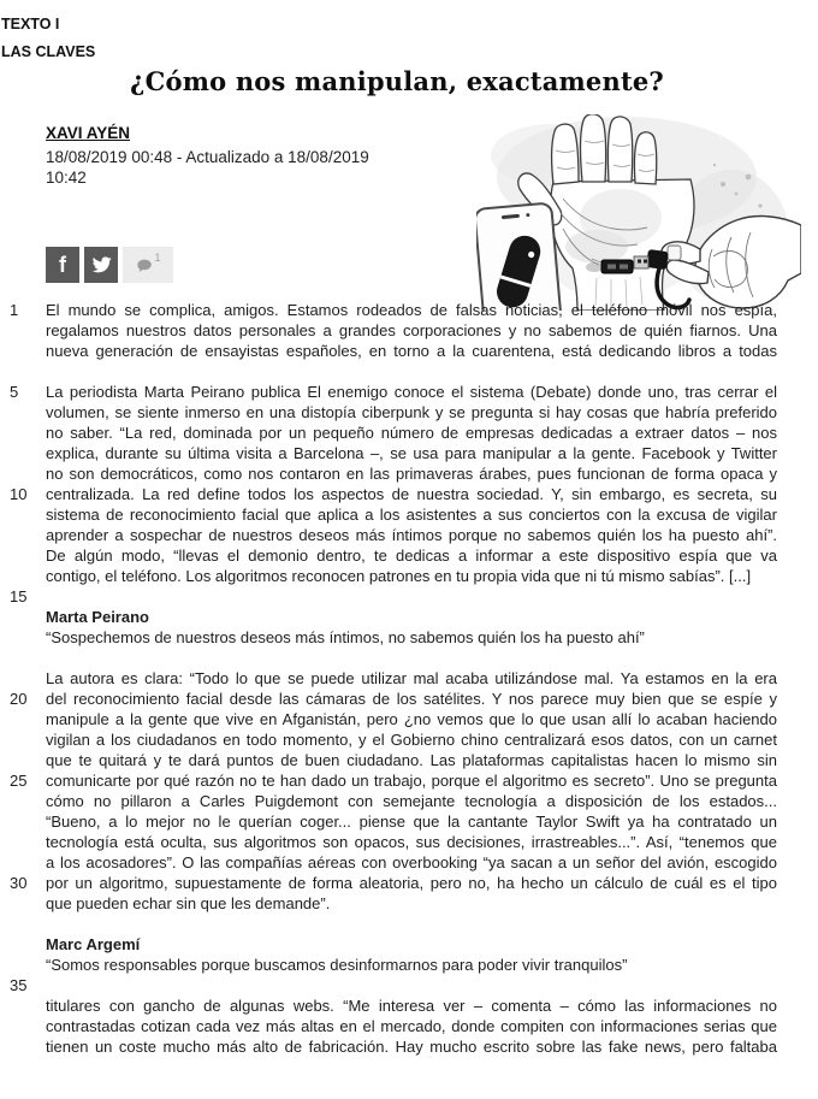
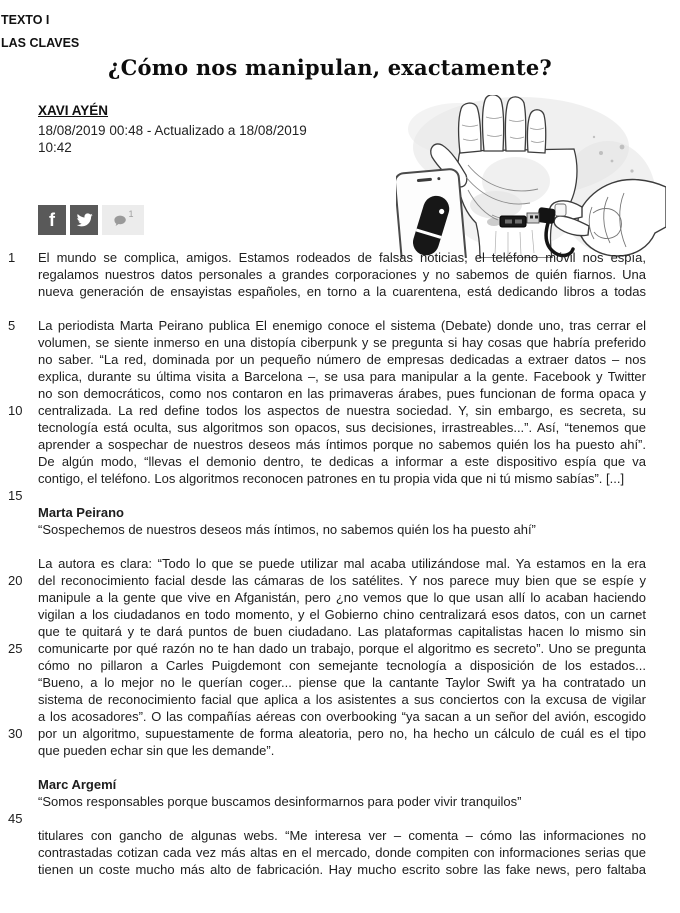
  TEXTO I
  LAS CLAVES
  ¿Cómo nos manipulan, exactamente?
  XAVI AYÉN
  18/08/2019 00:48 - Actualizado a 18/08/2019 10:42
  f
  1
  1
  El mundo se complica, amigos. Estamos rodeados de falsas noticias, el teléfono móvil nos espía,
  regalamos nuestros datos personales a grandes corporaciones y no sabemos de quién fiarnos. Una
  nueva generación de ensayistas españoles, en torno a la cuarentena, está dedicando libros a todas
  5
  La periodista Marta Peirano publica El enemigo conoce el sistema (Debate) donde uno, tras cerrar el
  volumen, se siente inmerso en una distopía ciberpunk y se pregunta si hay cosas que habría preferido
  no saber. “La red, dominada por un pequeño número de empresas dedicadas a extraer datos – nos
  explica, durante su última visita a Barcelona –, se usa para manipular a la gente. Facebook y Twitter
  no son democráticos, como nos contaron en las primaveras árabes, pues funcionan de forma opaca y
  10
  centralizada. La red define todos los aspectos de nuestra sociedad. Y, sin embargo, es secreta, su
- sistema de reconocimiento facial que aplica a los asistentes a sus conciertos con la excusa de vigilar
+ tecnología está oculta, sus algoritmos son opacos, sus decisiones, irrastreables...”. Así, “tenemos que
  aprender a sospechar de nuestros deseos más íntimos porque no sabemos quién los ha puesto ahí”.
  De algún modo, “llevas el demonio dentro, te dedicas a informar a este dispositivo espía que va
  contigo, el teléfono. Los algoritmos reconocen patrones en tu propia vida que ni tú mismo sabías”. [...]
  15
  Marta Peirano
  “Sospechemos de nuestros deseos más íntimos, no sabemos quién los ha puesto ahí”
  La autora es clara: “Todo lo que se puede utilizar mal acaba utilizándose mal. Ya estamos en la era
  20
  del reconocimiento facial desde las cámaras de los satélites. Y nos parece muy bien que se espíe y
  manipule a la gente que vive en Afganistán, pero ¿no vemos que lo que usan allí lo acaban haciendo
  vigilan a los ciudadanos en todo momento, y el Gobierno chino centralizará esos datos, con un carnet
  que te quitará y te dará puntos de buen ciudadano. Las plataformas capitalistas hacen lo mismo sin
  25
  comunicarte por qué razón no te han dado un trabajo, porque el algoritmo es secreto”. Uno se pregunta
  cómo no pillaron a Carles Puigdemont con semejante tecnología a disposición de los estados...
  “Bueno, a lo mejor no le querían coger... piense que la cantante Taylor Swift ya ha contratado un
- tecnología está oculta, sus algoritmos son opacos, sus decisiones, irrastreables...”. Así, “tenemos que
+ sistema de reconocimiento facial que aplica a los asistentes a sus conciertos con la excusa de vigilar
  a los acosadores”. O las compañías aéreas con overbooking “ya sacan a un señor del avión, escogido
  30
  por un algoritmo, supuestamente de forma aleatoria, pero no, ha hecho un cálculo de cuál es el tipo
  que pueden echar sin que les demande”.
  Marc Argemí
  “Somos responsables porque buscamos desinformarnos para poder vivir tranquilos”
- 35
+ 45
  titulares con gancho de algunas webs. “Me interesa ver – comenta – cómo las informaciones no
  contrastadas cotizan cada vez más altas en el mercado, donde compiten con informaciones serias que
  tienen un coste mucho más alto de fabricación. Hay mucho escrito sobre las fake news, pero faltaba
